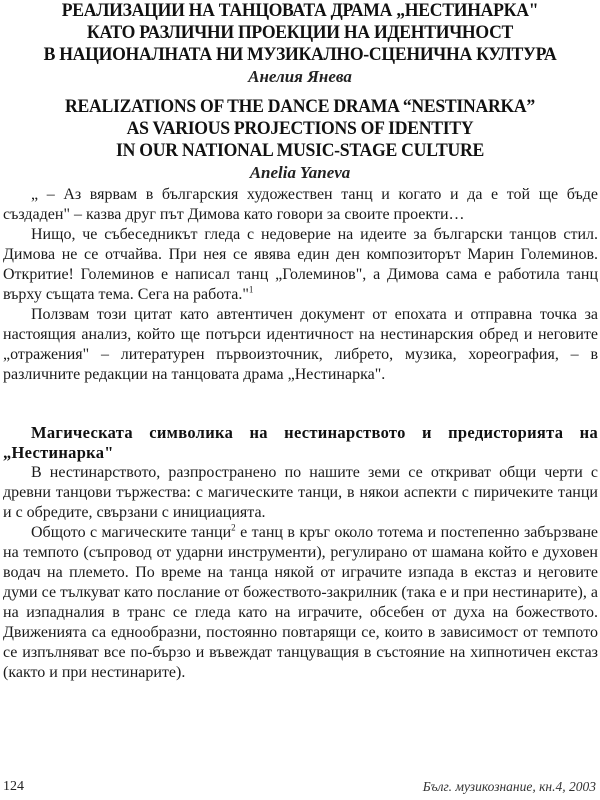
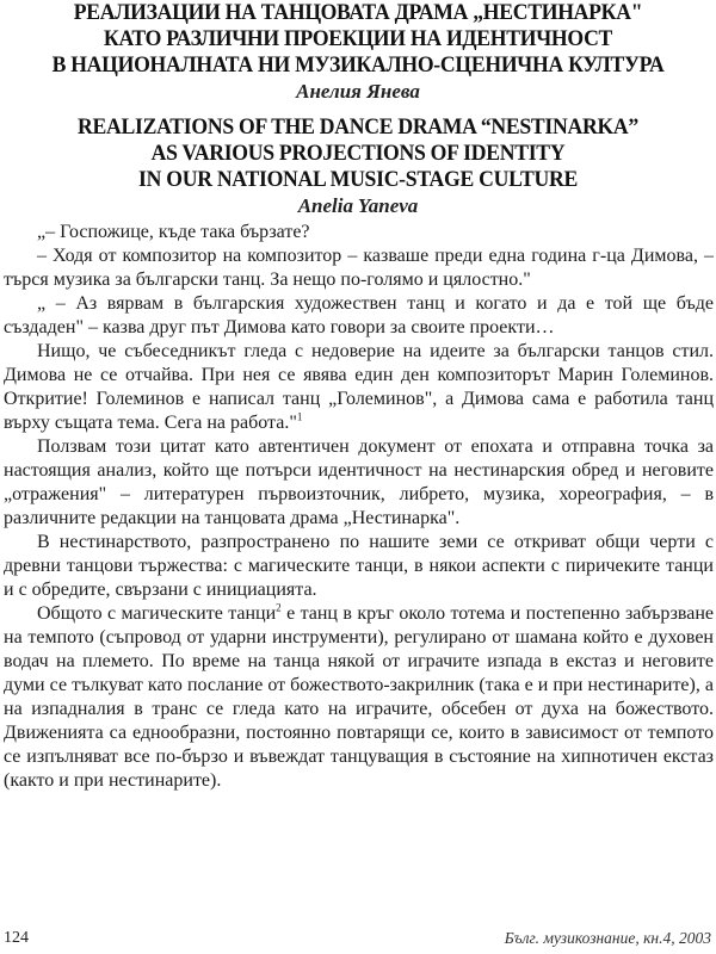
  РЕАЛИЗАЦИИ НА ТАНЦОВАТА ДРАМА „НЕСТИНАРКА"
  КАТО РАЗЛИЧНИ ПРОЕКЦИИ НА ИДЕНТИЧНОСТ
  В НАЦИОНАЛНАТА НИ МУЗИКАЛНО-СЦЕНИЧНА КУЛТУРА
  Анелия Янева
  REALIZATIONS OF THE DANCE DRAMA “NESTINARKA”
  AS VARIOUS PROJECTIONS OF IDENTITY
  IN OUR NATIONAL MUSIC-STAGE CULTURE
  Anelia Yaneva
+ „– Госпожице, къде така бързате?
+ – Ходя от композитор на композитор – казваше преди една година г-ца Димова, – търся музика за български танц. За нещо по-голямо и цялостно."
  „ – Аз вярвам в българския художествен танц и когато и да е той ще бъде създаден" – казва друг път Димова като говори за своите проекти…
  Нищо, че събеседникът гледа с недоверие на идеите за български танцов стил. Димова не се отчайва. При нея се явява един ден композиторът Марин Големинов. Откритие! Големинов е написал танц „Големинов", а Димова сама е работила танц върху същата тема. Сега на работа."1
  Ползвам този цитат като автентичен документ от епохата и отправна точка за настоящия анализ, който ще потърси идентичност на нестинарския обред и неговите „отражения" – литературен първоизточник, либрето, музика, хореография, – в различните редакции на танцовата драма „Нестинарка".
- Магическата символика на нестинарството и предисторията на „Нестинарка"
  В нестинарството, разпространено по нашите земи се откриват общи черти с древни танцови тържества: с магическите танци, в някои аспекти с пиричеките танци и с обредите, свързани с инициацията.
  Общото с магическите танци2 е танц в кръг около тотема и постепенно забързване на темпото (съпровод от ударни инструменти), регулирано от шамана който е духовен водач на племето. По време на танца някой от играчите изпада в екстаз и неговите думи се тълкуват като послание от божеството-закрилник (така е и при нестинарите), а на изпадналия в транс се гледа като на играчите, обсебен от духа на божеството. Движенията са еднообразни, постоянно повтарящи се, които в зависимост от темпото се изпълняват все по-бързо и въвеждат танцуващия в състояние на хипнотичен екстаз (както и при нестинарите).
  124
  Бълг. музикознание, кн.4, 2003
